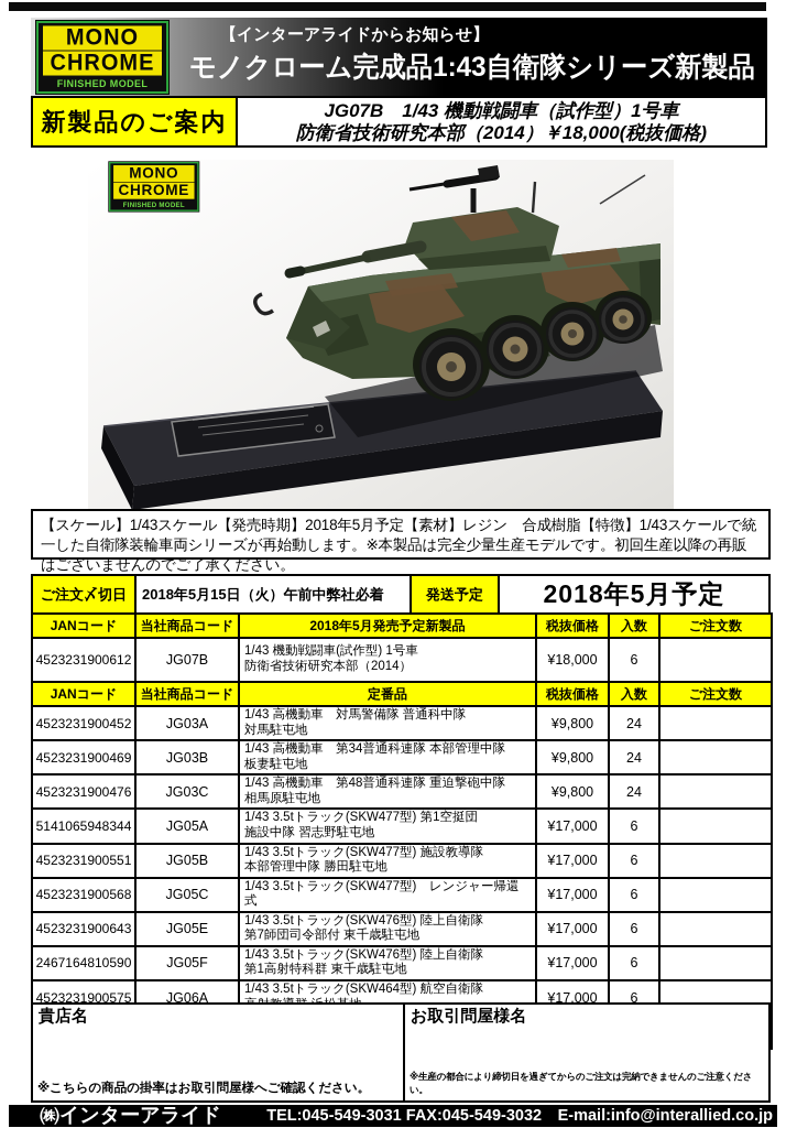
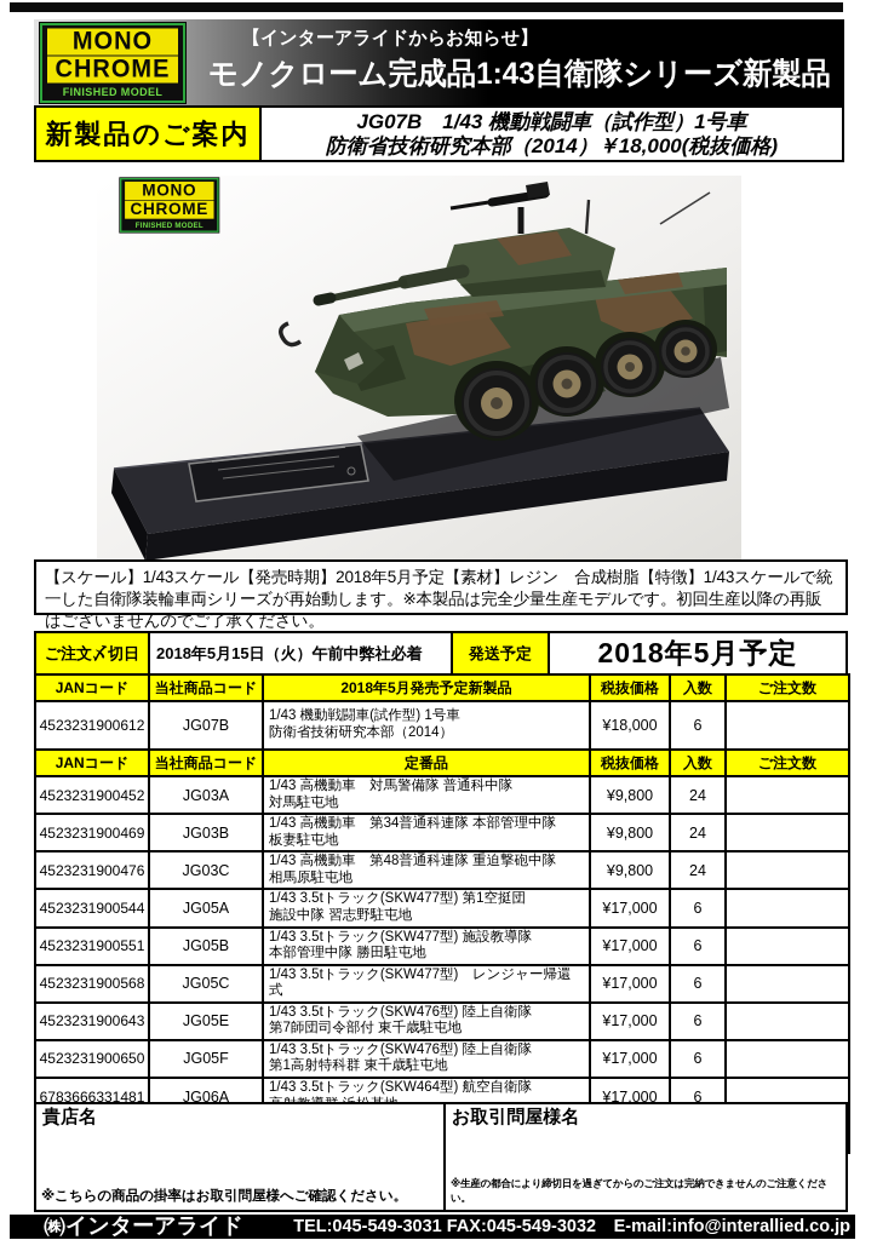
  MONO
  CHROME
  FINISHED MODEL
  【インターアライドからお知らせ】
  モノクローム完成品1:43自衛隊シリーズ新製品
  新製品のご案内
  JG07B 1/43 機動戦闘車（試作型）1号車
  防衛省技術研究本部（2014）￥18,000(税抜価格)
  MONO
  CHROME
  【スケール】1/43スケール【発売時期】2018年5月予定【素材】レジン 合成樹脂【特徴】1/43スケールで統一した自衛隊装輪車両シリーズが再始動します。※本製品は完全少量生産モデルです。初回生産以降の再販はございませんのでご了承ください。
  ご注文〆切日
  2018年5月15日（火）午前中弊社必着
  発送予定
  2018年5月予定
  JANコード	当社商品コード	2018年5月発売予定新製品	税抜価格	入数	ご注文数
  4523231900612	JG07B	1/43 機動戦闘車(試作型) 1号車 防衛省技術研究本部（2014）	¥18,000	6
  JANコード	当社商品コード	定番品	税抜価格	入数	ご注文数
  4523231900452	JG03A	1/43 高機動車 対馬警備隊 普通科中隊 対馬駐屯地	¥9,800	24
  4523231900469	JG03B	1/43 高機動車 第34普通科連隊 本部管理中隊 板妻駐屯地	¥9,800	24
  4523231900476	JG03C	1/43 高機動車 第48普通科連隊 重迫撃砲中隊 相馬原駐屯地	¥9,800	24
- 5141065948344	JG05A	1/43 3.5tトラック(SKW477型) 第1空挺団 施設中隊 習志野駐屯地	¥17,000	6
+ 4523231900544	JG05A	1/43 3.5tトラック(SKW477型) 第1空挺団 施設中隊 習志野駐屯地	¥17,000	6
  4523231900551	JG05B	1/43 3.5tトラック(SKW477型) 施設教導隊 本部管理中隊 勝田駐屯地	¥17,000	6
  4523231900568	JG05C	1/43 3.5tトラック(SKW477型) レンジャー帰還 式	¥17,000	6
  4523231900643	JG05E	1/43 3.5tトラック(SKW476型) 陸上自衛隊 第7師団司令部付 東千歳駐屯地	¥17,000	6
- 2467164810590	JG05F	1/43 3.5tトラック(SKW476型) 陸上自衛隊 第1高射特科群 東千歳駐屯地	¥17,000	6
+ 4523231900650	JG05F	1/43 3.5tトラック(SKW476型) 陸上自衛隊 第1高射特科群 東千歳駐屯地	¥17,000	6
- 4523231900575	JG06A	1/43 3.5tトラック(SKW464型) 航空自衛隊	¥17,000	6
+ 6783666331481	JG06A	1/43 3.5tトラック(SKW464型) 航空自衛隊	¥17,000	6
  貴店名
  ※こちらの商品の掛率はお取引問屋様へご確認ください。
  お取引問屋様名
  ※生産の都合により締切日を過ぎてからのご注文は完納できませんのご注意ください。
  ㈱インターアライド
  TEL:045-549-3031 FAX:045-549-3032 E-mail:info@interallied.co.jp
